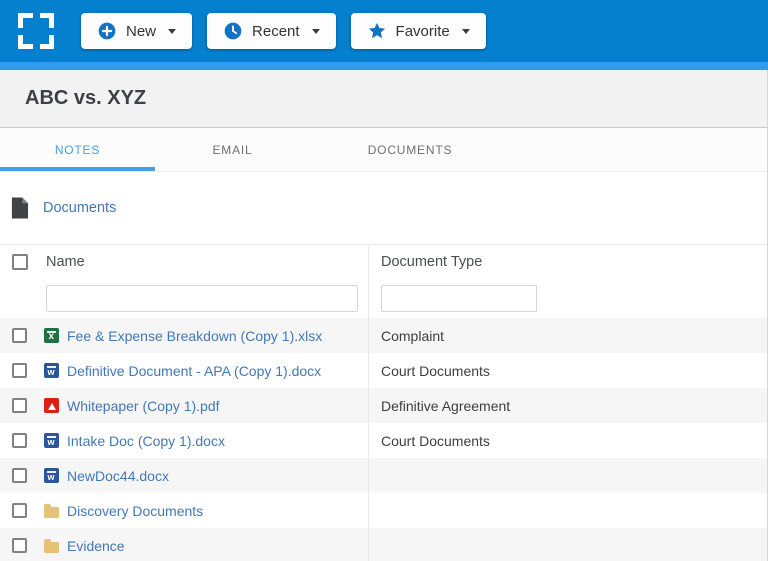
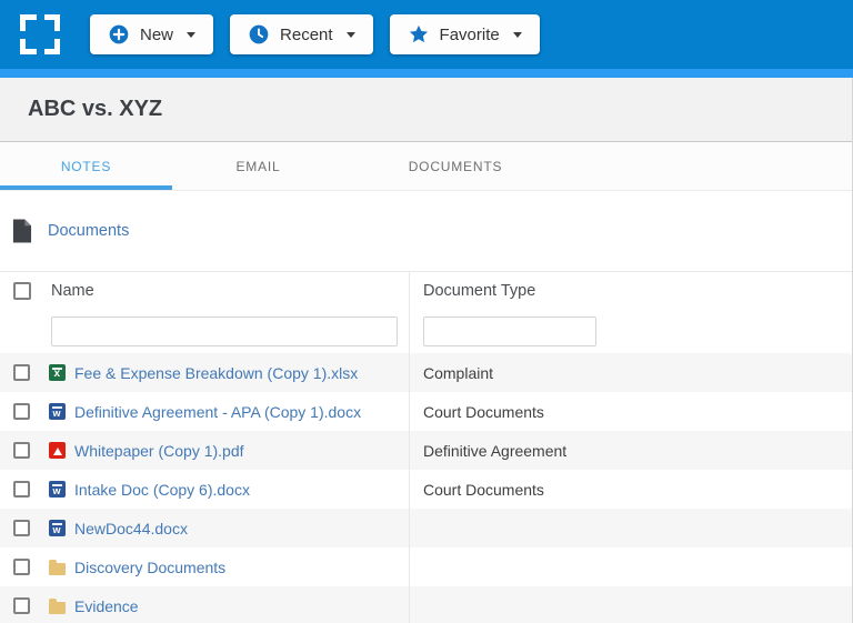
  New
  Recent
  Favorite
  ABC vs. XYZ
  NOTES
  EMAIL
  DOCUMENTS
  Documents
  Name
  Document Type
  Fee & Expense Breakdown (Copy 1).xlsx
  Complaint
- Definitive Document - APA (Copy 1).docx
+ Definitive Agreement - APA (Copy 1).docx
  Court Documents
  Whitepaper (Copy 1).pdf
  Definitive Agreement
- Intake Doc (Copy 1).docx
+ Intake Doc (Copy 6).docx
  Court Documents
  NewDoc44.docx
  Discovery Documents
  Evidence
